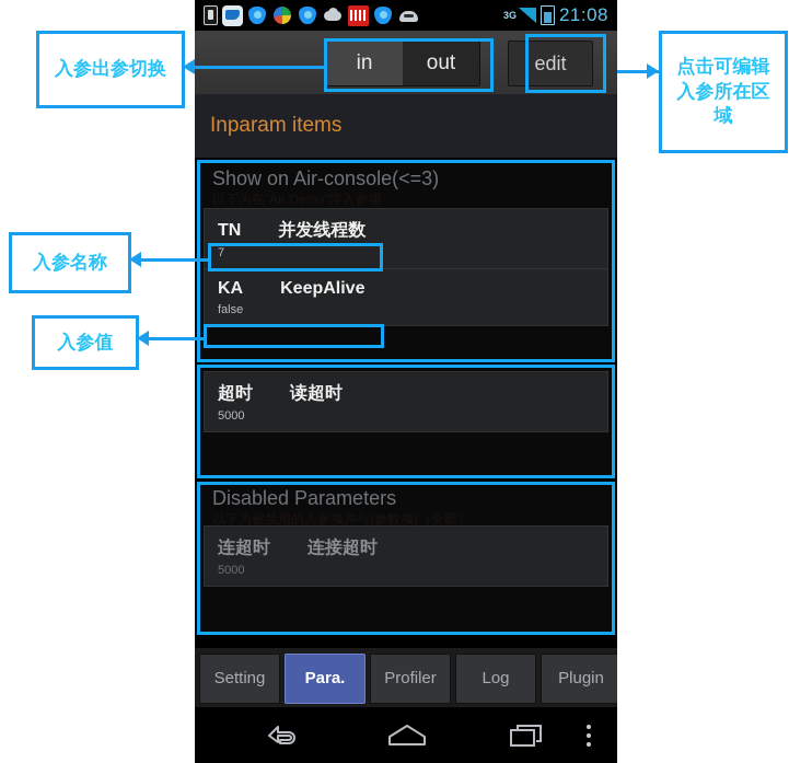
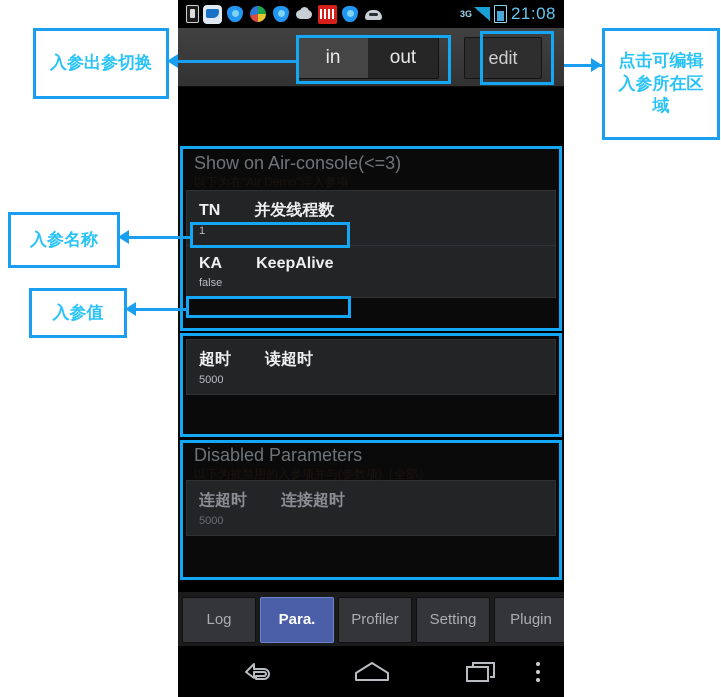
  3G
  21:08
  in
  out
  edit
- Inparam items
  Show on Air-console(<=3)
  TN
  并发线程数
- 7
+ 1
  KA
  KeepAlive
  false
  超时
  读超时
  5000
  Disabled Parameters
  以下为被禁用的入参项并与(参数项)（全部）
  连超时
  连接超时
  5000
- Setting
+ Log
  Para.
  Profiler
- Log
+ Setting
  Plugin
  入参出参切换
  入参名称
  入参值
  点击可编辑入参所在区域
